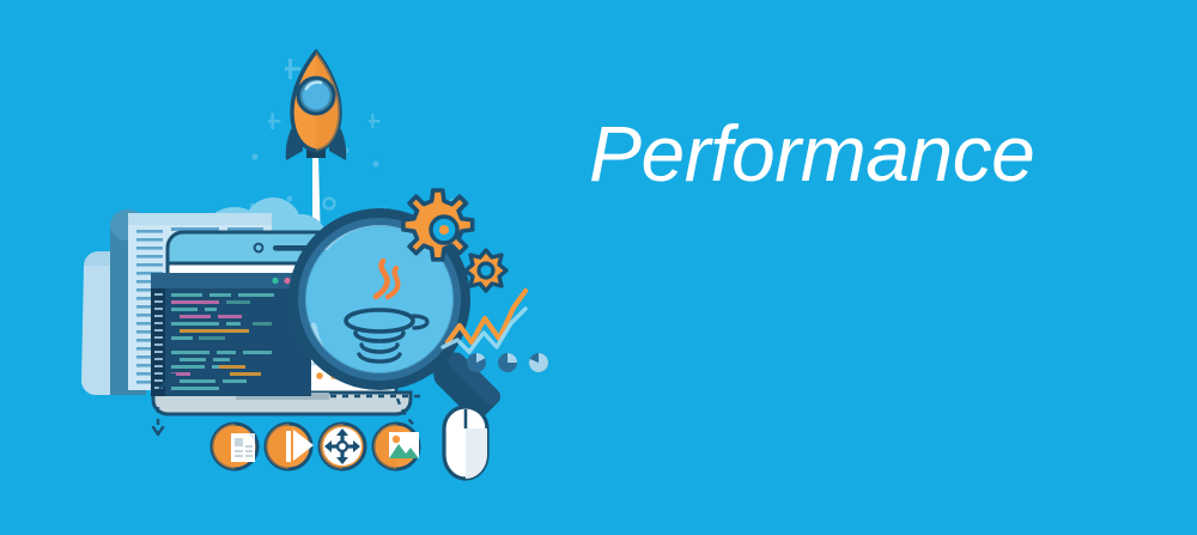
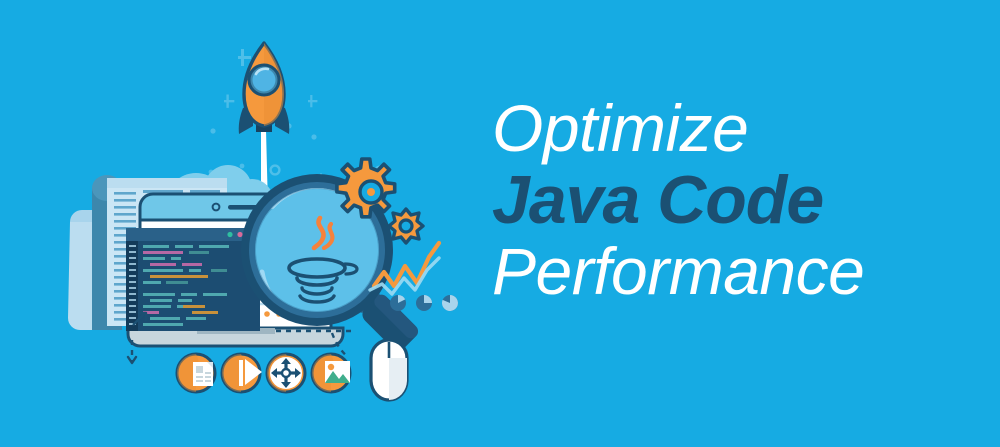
+ Optimize
+ Java Code
  Performance
